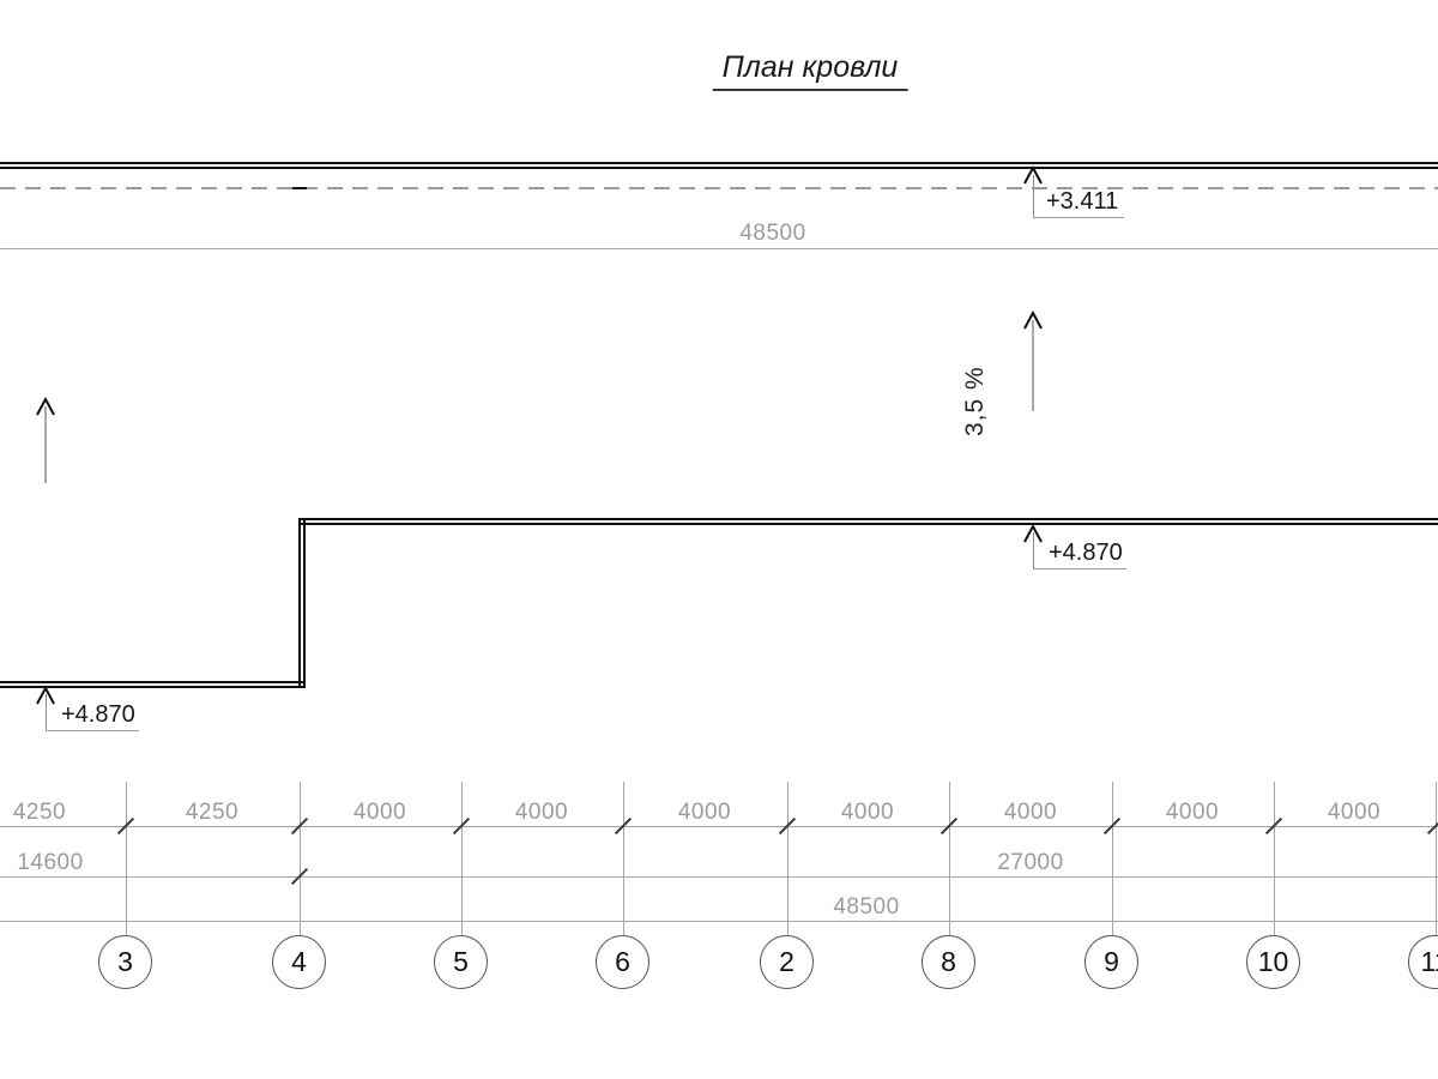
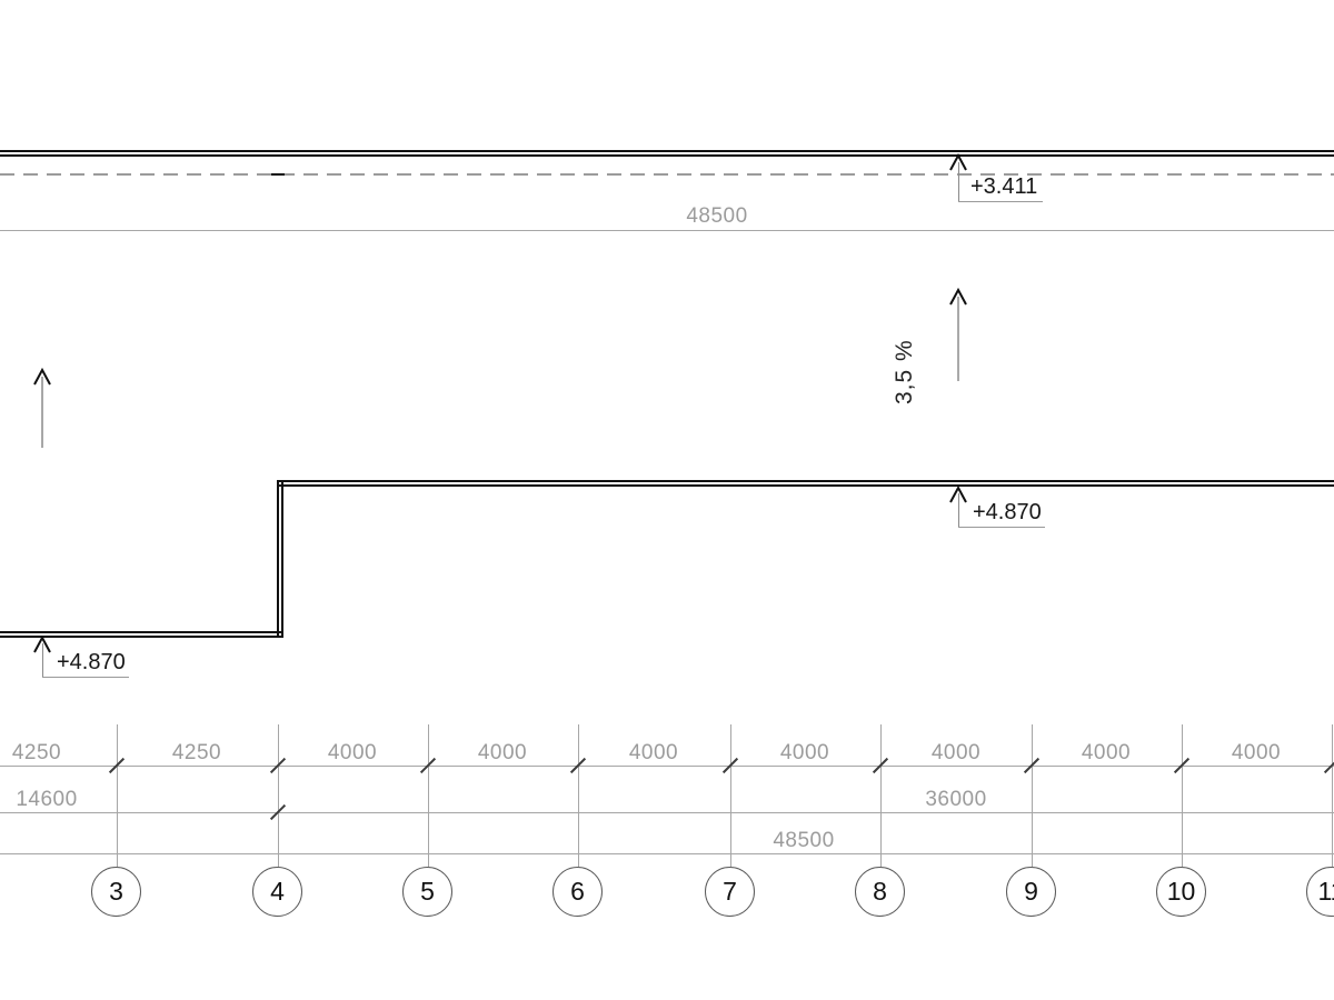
- План кровли
  +3.411
  48500
  +4.870
  +4.870
  4250
  4250
  4000
  4000
  4000
  4000
  4000
  4000
  4000
  14600
- 27000
+ 36000
  48500
  3
  4
  5
  6
- 2
+ 7
  8
  9
  10
